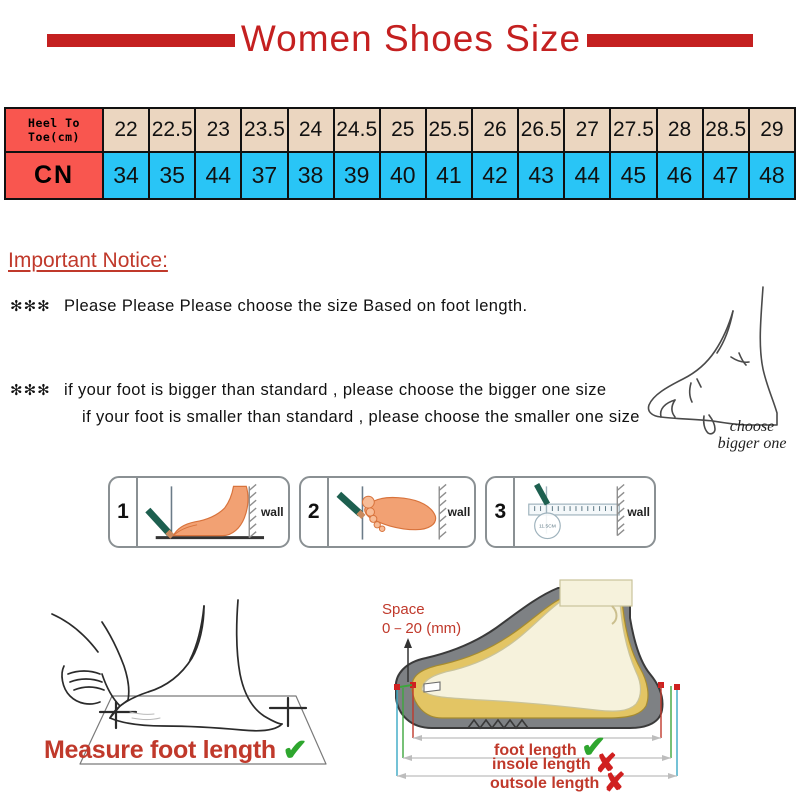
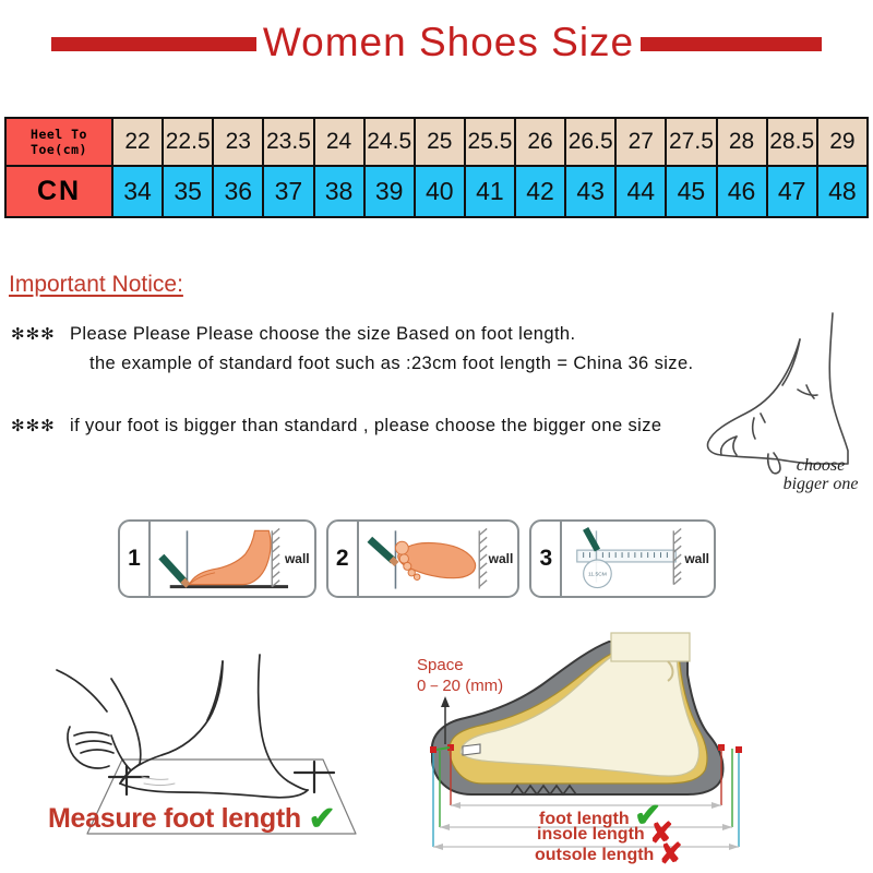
  Women Shoes Size
  Heel To Toe(cm)	22	22.5	23	23.5	24	24.5	25	25.5	26	26.5	27	27.5	28	28.5	29
- CN	34	35	44	37	38	39	40	41	42	43	44	45	46	47	48
+ CN	34	35	36	37	38	39	40	41	42	43	44	45	46	47	48
  Important Notice:
  ✻✻✻ Please Please Please choose the size Based on foot length.
+ the example of standard foot such as :23cm foot length = China 36 size.
  ✻✻✻ if your foot is bigger than standard , please choose the bigger one size
- if your foot is smaller than standard , please choose the smaller one size
  choose
  bigger one
  1
  wall
  2
  wall
  3
  wall
  Measure foot length ✔
  Space
  0－20 (mm)
  foot length ✔
  insole length ✘
  outsole length ✘
